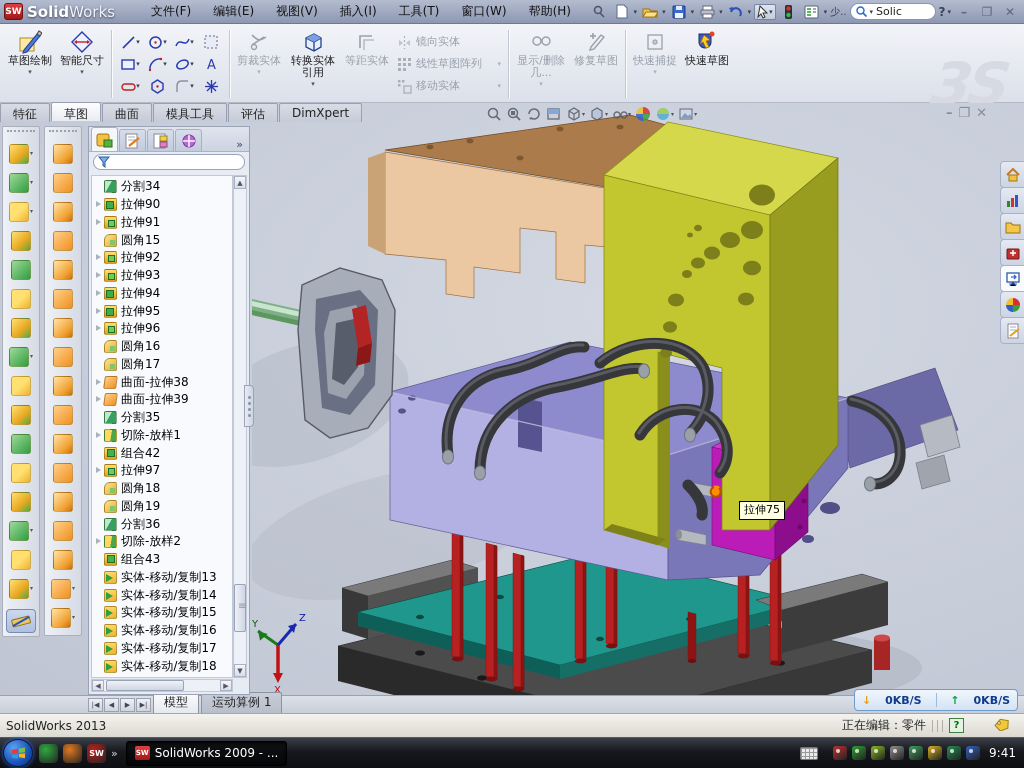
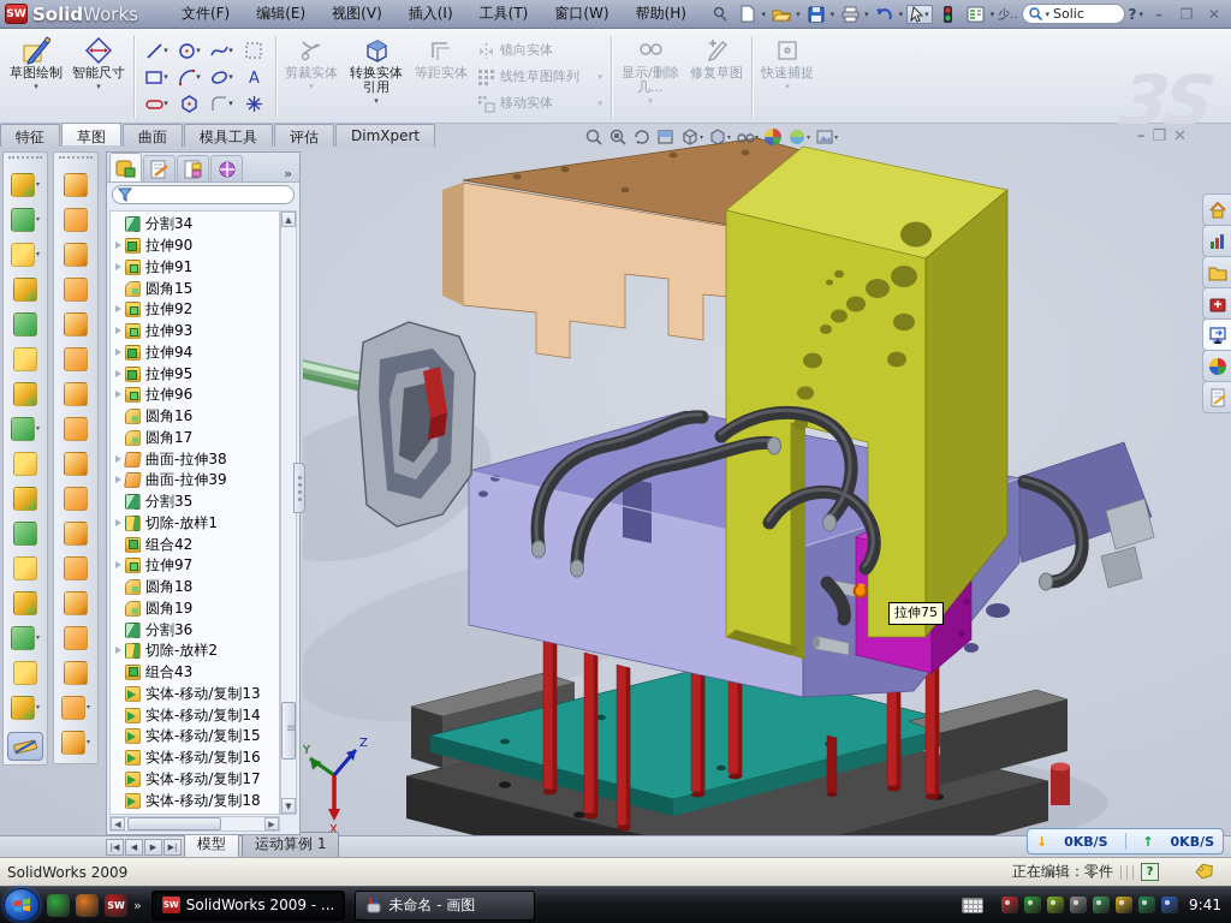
  SW
  SolidWorks
  文件(F)
  编辑(E)
  视图(V)
  插入(I)
  工具(T)
  窗口(W)
  帮助(H)
  ▾
  ▾
  ▾
  ▾
  ▾
  ▾
  ▾
  少..
  ▾
  Solic
  ?
  ▾
  –
  ❐
  ✕
  草图绘制
  ▾
  智能尺寸
  ▾
  ▾
  ▾
  ▾
  ▾
  ▾
  ▾
  A
  ▾
  ▾
  剪裁实体
  ▾
  转换实体引用
  ▾
  等距实体
  镜向实体
  线性草图阵列
  ▾
  移动实体
  ▾
  显示/删除几...
  ▾
  修复草图
  快速捕捉
  ▾
- 快速草图
  特征
  草图
  曲面
  模具工具
  评估
  DimXpert
  Y
  Z
  X
  –
  ❐
  ✕
  »
  分割34
  拉伸90
  拉伸91
  圆角15
  拉伸92
  拉伸93
  拉伸94
  拉伸95
  拉伸96
  圆角16
  圆角17
  曲面-拉伸38
  曲面-拉伸39
  分割35
  切除-放样1
  组合42
  拉伸97
  圆角18
  圆角19
  分割36
  切除-放样2
  组合43
  实体-移动/复制13
  实体-移动/复制14
  实体-移动/复制15
  实体-移动/复制16
  实体-移动/复制17
  实体-移动/复制18
  ▲
  ▼
  ◀
  ▶
  拉伸75
  ↓
  0KB/S
  ↑
  0KB/S
  |◀
  ◀
  ▶
  ▶|
  模型
  运动算例 1
- SolidWorks 2013
+ SolidWorks 2009
  正在编辑：零件
  ?
  SW
  »
  SW
  SolidWorks 2009 - ...
+ 未命名 - 画图
  9:41
